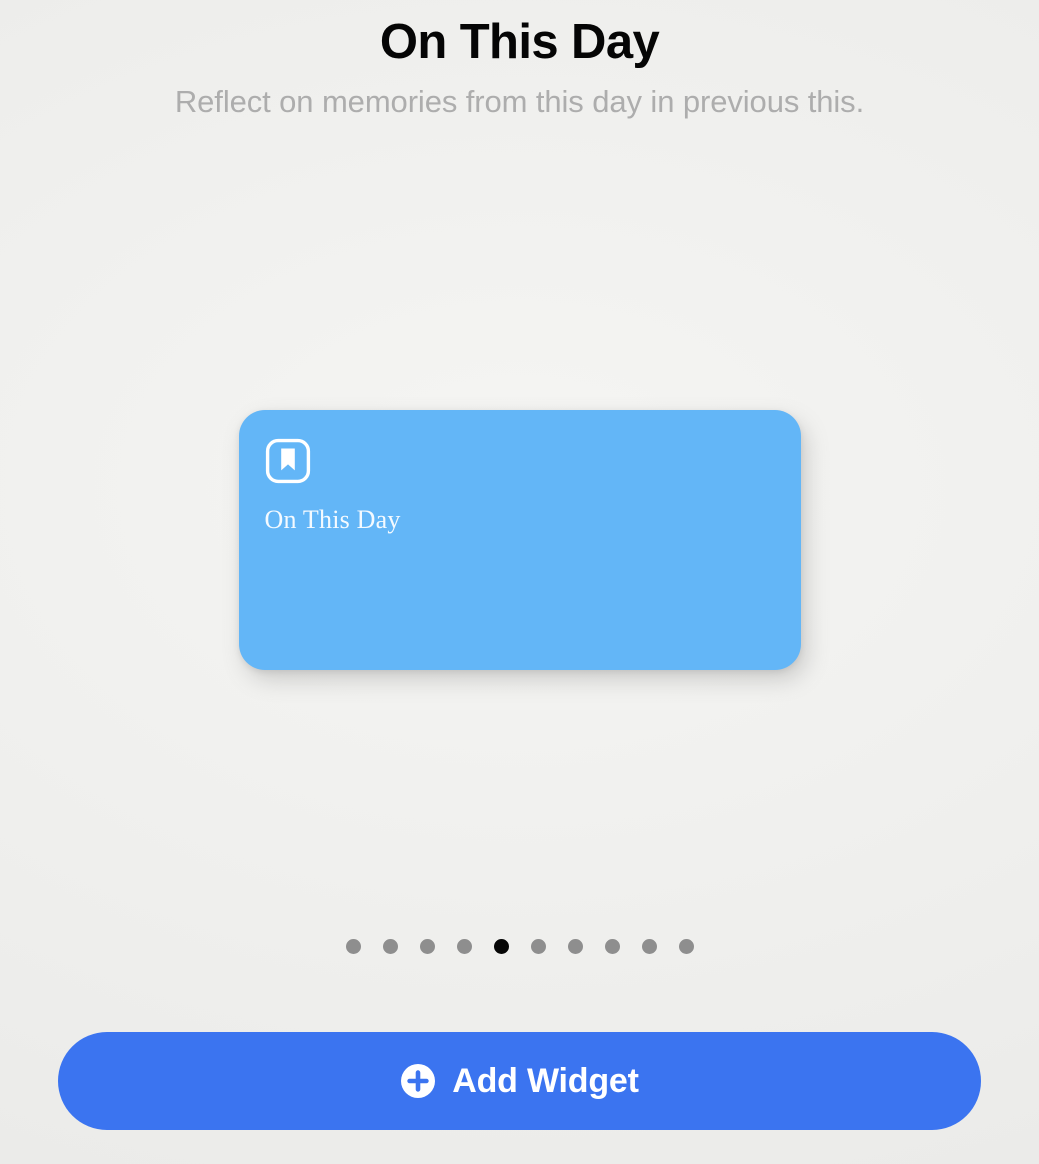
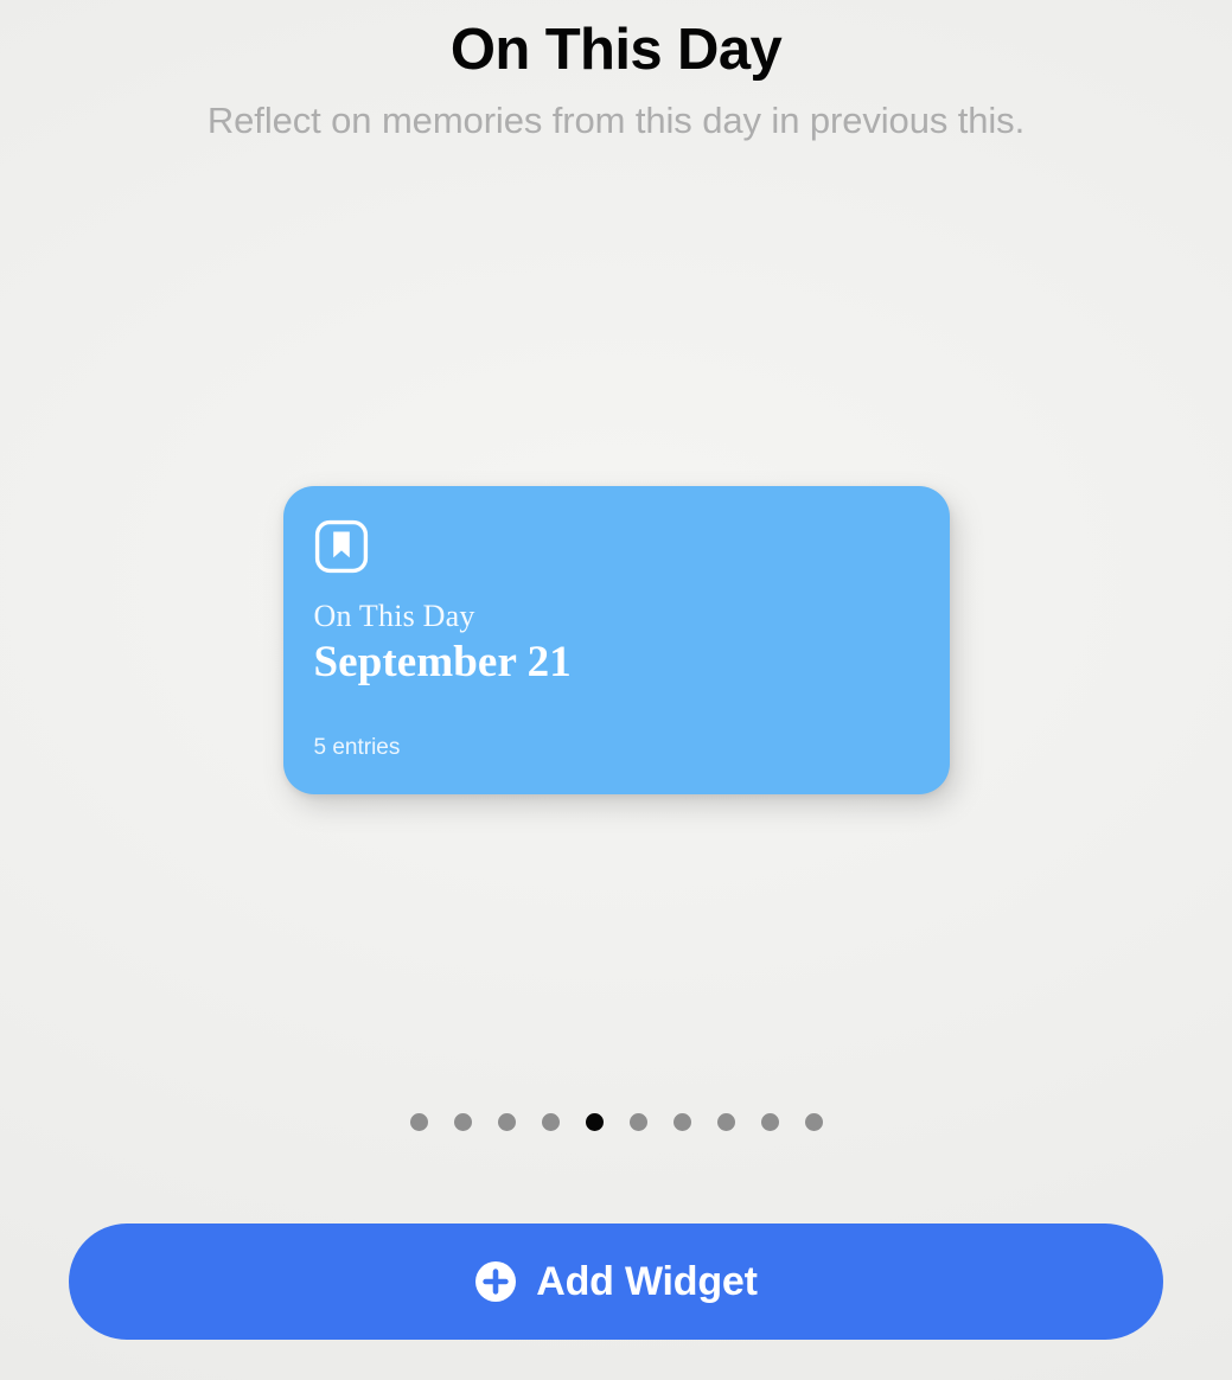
  On This Day
  Reflect on memories from this day in previous this.
  On This Day
+ September 21
+ 5 entries
  Add Widget
